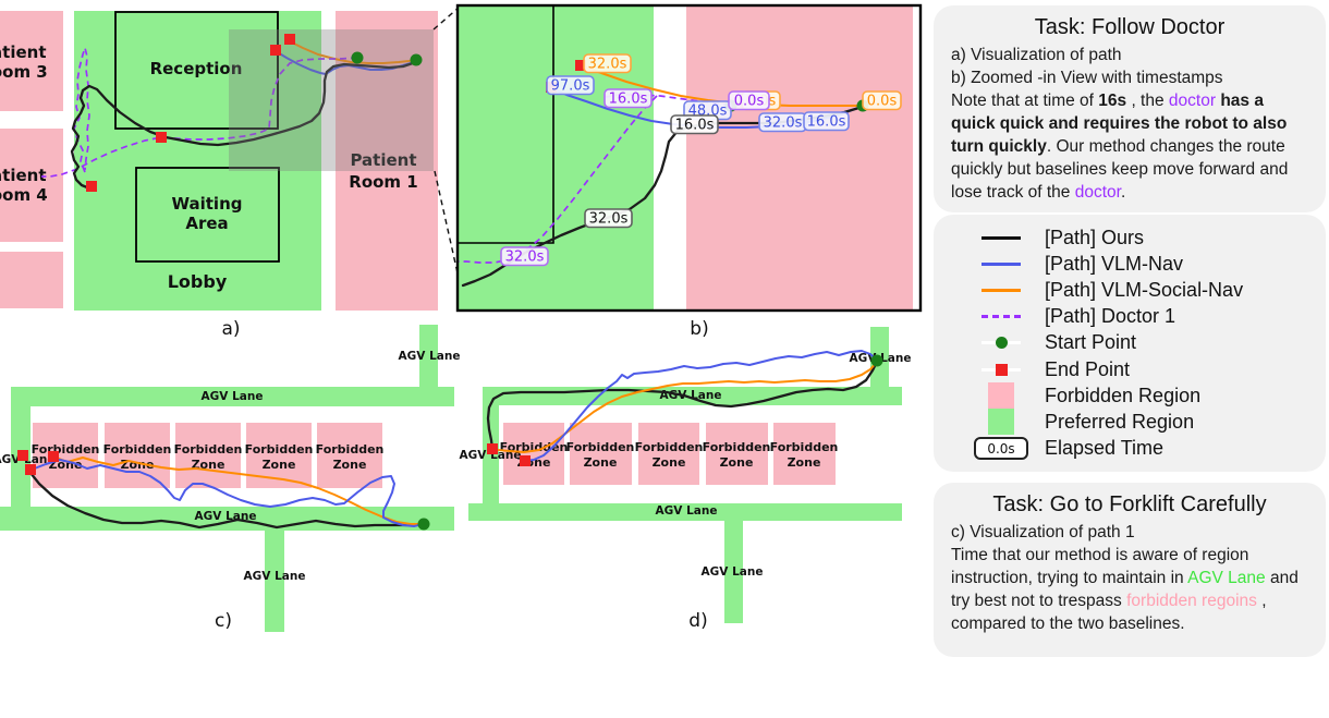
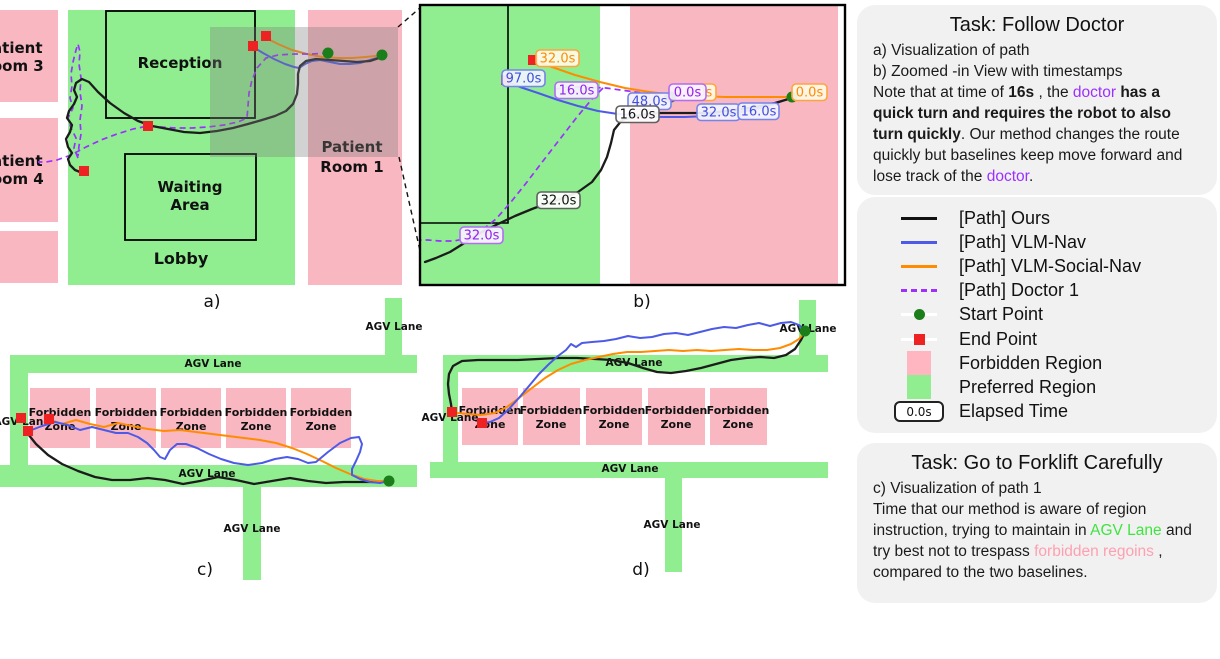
  tient
  tient
  Reception
  Waiting
  Area
  Lobby
  Patient
  Room 1
  a)
  32.0s
  97.0s
  16.0s
  48.0s
  0.0s
  0.0s
  16.0s
  32.0s
  16.0s
  32.0s
  32.0s
  b)
  AGV Lane
  AGV Lane
  AGV Lane
  AGV Lane
  Forbidden
  Zon
  Forbidden
  Forbidden
  Zone
  Forbidden
  Zone
  Forbidden
  Zone
  c)
  AG Lane
  AG Lane
  AGV Lane
  AGV Lane
  AGV Lane
  Forbiden
  Forbidden
  Zone
  Forbidden
  Zone
  Forbidden
  Zone
  Forbidden
  Zone
  d)
  Task: Follow Doctor
  a) Visualization of path
  b) Zoomed -in View with timestamps
- Note that at time of 16s , the doctor has a quick quick and requires the robot to also turn quickly. Our method changes the route quickly but baselines keep move forward and lose track of the doctor.
+ Note that at time of 16s , the doctor has a quick turn and requires the robot to also turn quickly. Our method changes the route quickly but baselines keep move forward and lose track of the doctor.
  [Path] Ours
  [Path] VLM-Nav
  [Path] VLM-Social-Nav
  [Path] Doctor 1
  Start Point
  End Point
  Forbidden Region
  Preferred Region
  0.0s
  Elapsed Time
  Task: Go to Forklift Carefully
  c) Visualization of path 1
  Time that our method is aware of region instruction, trying to maintain in AGV Lane and try best not to trespass forbidden regoins , compared to the two baselines.
